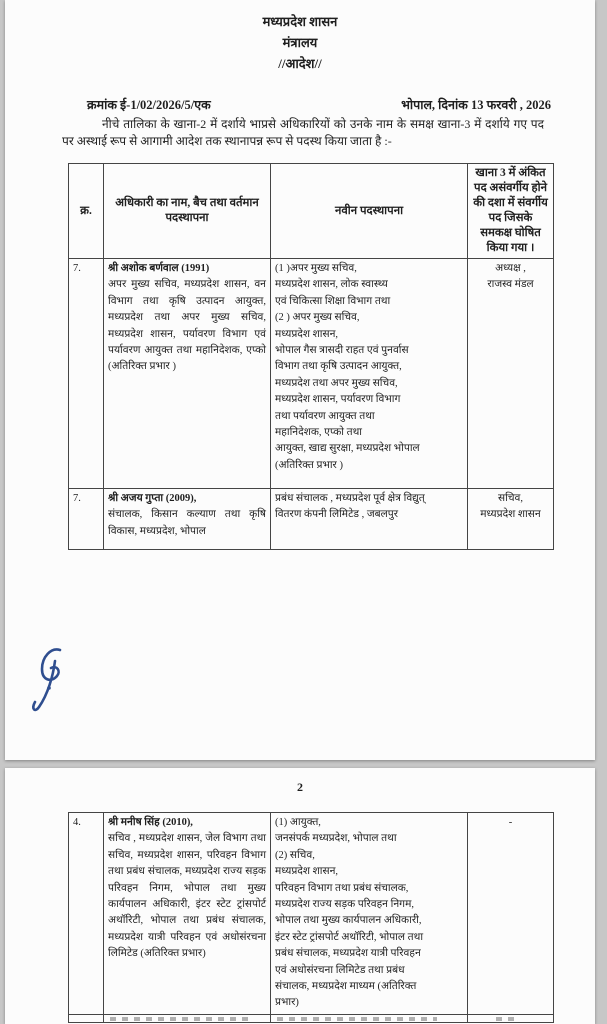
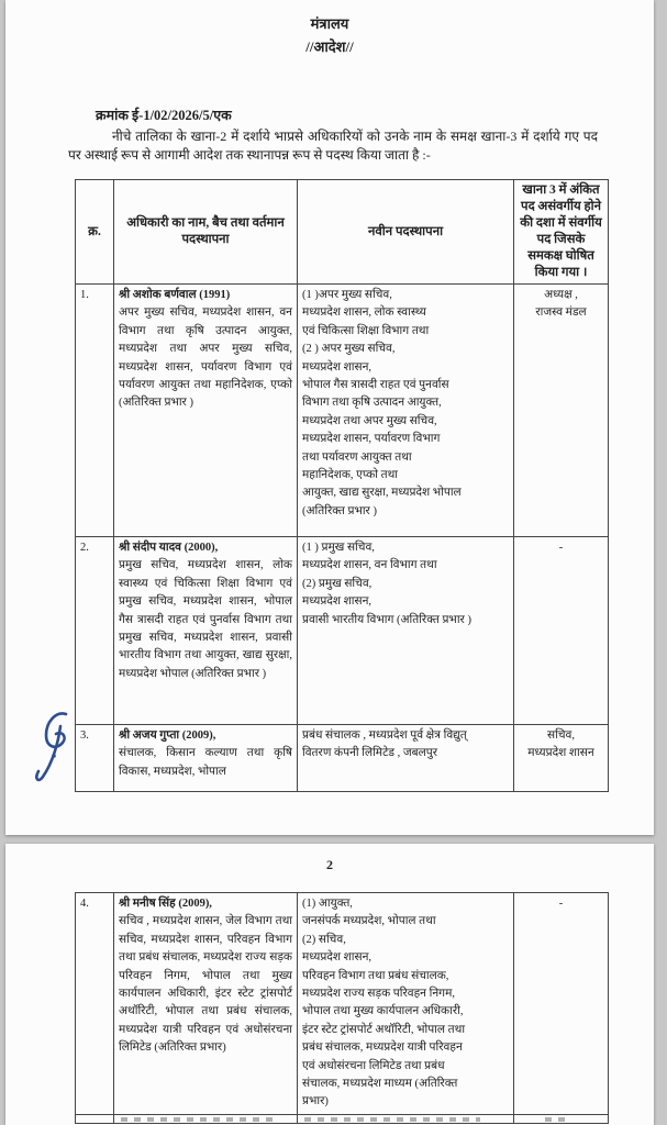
- मध्यप्रदेश शासन
  मंत्रालय
  //आदेश//
  क्रमांक ई-1/02/2026/5/एक
- भोपाल, दिनांक 13 फरवरी , 2026
  नीचे तालिका के खाना-2 में दर्शाये भाप्रसे अधिकारियों को उनके नाम के समक्ष खाना-3 में दर्शाये गए पद पर अस्थाई रूप से आगामी आदेश तक स्थानापन्न रूप से पदस्थ किया जाता है :-
  क्र.	अधिकारी का नाम, बैच तथा वर्तमान पदस्थापना	नवीन पदस्थापना	खाना 3 में अंकित पद असंवर्गीय होने की दशा में संवर्गीय पद जिसके समकक्ष घोषित किया गया ।
- 7.	श्री अशोक बर्णवाल (1991) अपर मुख्य सचिव, मध्यप्रदेश शासन, वन विभाग तथा कृषि उत्पादन आयुक्त, मध्यप्रदेश तथा अपर मुख्य सचिव, मध्यप्रदेश शासन, पर्यावरण विभाग एवं पर्यावरण आयुक्त तथा महानिदेशक, एप्को (अतिरिक्त प्रभार )	(1 )अपर मुख्य सचिव, मध्यप्रदेश शासन, लोक स्वास्थ्य एवं चिकित्सा शिक्षा विभाग तथा (2 ) अपर मुख्य सचिव, मध्यप्रदेश शासन, भोपाल गैस त्रासदी राहत एवं पुनर्वास विभाग तथा कृषि उत्पादन आयुक्त, मध्यप्रदेश तथा अपर मुख्य सचिव, मध्यप्रदेश शासन, पर्यावरण विभाग तथा पर्यावरण आयुक्त तथा महानिदेशक, एप्को तथा आयुक्त, खाद्य सुरक्षा, मध्यप्रदेश भोपाल (अतिरिक्त प्रभार )	अध्यक्ष , राजस्व मंडल
+ 1.	श्री अशोक बर्णवाल (1991) अपर मुख्य सचिव, मध्यप्रदेश शासन, वन विभाग तथा कृषि उत्पादन आयुक्त, मध्यप्रदेश तथा अपर मुख्य सचिव, मध्यप्रदेश शासन, पर्यावरण विभाग एवं पर्यावरण आयुक्त तथा महानिदेशक, एप्को (अतिरिक्त प्रभार )	(1 )अपर मुख्य सचिव, मध्यप्रदेश शासन, लोक स्वास्थ्य एवं चिकित्सा शिक्षा विभाग तथा (2 ) अपर मुख्य सचिव, मध्यप्रदेश शासन, भोपाल गैस त्रासदी राहत एवं पुनर्वास विभाग तथा कृषि उत्पादन आयुक्त, मध्यप्रदेश तथा अपर मुख्य सचिव, मध्यप्रदेश शासन, पर्यावरण विभाग तथा पर्यावरण आयुक्त तथा महानिदेशक, एप्को तथा आयुक्त, खाद्य सुरक्षा, मध्यप्रदेश भोपाल (अतिरिक्त प्रभार )	अध्यक्ष , राजस्व मंडल
+ 2.	श्री संदीप यादव (2000), प्रमुख सचिव, मध्यप्रदेश शासन, लोक स्वास्थ्य एवं चिकित्सा शिक्षा विभाग एवं प्रमुख सचिव, मध्यप्रदेश शासन, भोपाल गैस त्रासदी राहत एवं पुनर्वास विभाग तथा प्रमुख सचिव, मध्यप्रदेश शासन, प्रवासी भारतीय विभाग तथा आयुक्त, खाद्य सुरक्षा, मध्यप्रदेश भोपाल (अतिरिक्त प्रभार )	(1 ) प्रमुख सचिव, मध्यप्रदेश शासन, वन विभाग तथा (2) प्रमुख सचिव, मध्यप्रदेश शासन, प्रवासी भारतीय विभाग (अतिरिक्त प्रभार )	-
- 7.	श्री अजय गुप्ता (2009), संचालक, किसान कल्याण तथा कृषि विकास, मध्यप्रदेश, भोपाल	प्रबंध संचालक , मध्यप्रदेश पूर्व क्षेत्र विद्युत् वितरण कंपनी लिमिटेड , जबलपुर	सचिव, मध्यप्रदेश शासन
+ 3.	श्री अजय गुप्ता (2009), संचालक, किसान कल्याण तथा कृषि विकास, मध्यप्रदेश, भोपाल	प्रबंध संचालक , मध्यप्रदेश पूर्व क्षेत्र विद्युत् वितरण कंपनी लिमिटेड , जबलपुर	सचिव, मध्यप्रदेश शासन
  2
- 4.	श्री मनीष सिंह (2010), सचिव , मध्यप्रदेश शासन, जेल विभाग तथा सचिव, मध्यप्रदेश शासन, परिवहन विभाग तथा प्रबंध संचालक, मध्यप्रदेश राज्य सड़क परिवहन निगम, भोपाल तथा मुख्य कार्यपालन अधिकारी, इंटर स्टेट ट्रांसपोर्ट अथॉरिटी, भोपाल तथा प्रबंध संचालक, मध्यप्रदेश यात्री परिवहन एवं अधोसंरचना लिमिटेड (अतिरिक्त प्रभार)	(1) आयुक्त, जनसंपर्क मध्यप्रदेश, भोपाल तथा (2) सचिव, मध्यप्रदेश शासन, परिवहन विभाग तथा प्रबंध संचालक, मध्यप्रदेश राज्य सड़क परिवहन निगम, भोपाल तथा मुख्य कार्यपालन अधिकारी, इंटर स्टेट ट्रांसपोर्ट अथॉरिटी, भोपाल तथा प्रबंध संचालक, मध्यप्रदेश यात्री परिवहन एवं अधोसंरचना लिमिटेड तथा प्रबंध संचालक, मध्यप्रदेश माध्यम (अतिरिक्त प्रभार)	-
+ 4.	श्री मनीष सिंह (2009), सचिव , मध्यप्रदेश शासन, जेल विभाग तथा सचिव, मध्यप्रदेश शासन, परिवहन विभाग तथा प्रबंध संचालक, मध्यप्रदेश राज्य सड़क परिवहन निगम, भोपाल तथा मुख्य कार्यपालन अधिकारी, इंटर स्टेट ट्रांसपोर्ट अथॉरिटी, भोपाल तथा प्रबंध संचालक, मध्यप्रदेश यात्री परिवहन एवं अधोसंरचना लिमिटेड (अतिरिक्त प्रभार)	(1) आयुक्त, जनसंपर्क मध्यप्रदेश, भोपाल तथा (2) सचिव, मध्यप्रदेश शासन, परिवहन विभाग तथा प्रबंध संचालक, मध्यप्रदेश राज्य सड़क परिवहन निगम, भोपाल तथा मुख्य कार्यपालन अधिकारी, इंटर स्टेट ट्रांसपोर्ट अथॉरिटी, भोपाल तथा प्रबंध संचालक, मध्यप्रदेश यात्री परिवहन एवं अधोसंरचना लिमिटेड तथा प्रबंध संचालक, मध्यप्रदेश माध्यम (अतिरिक्त प्रभार)	-
